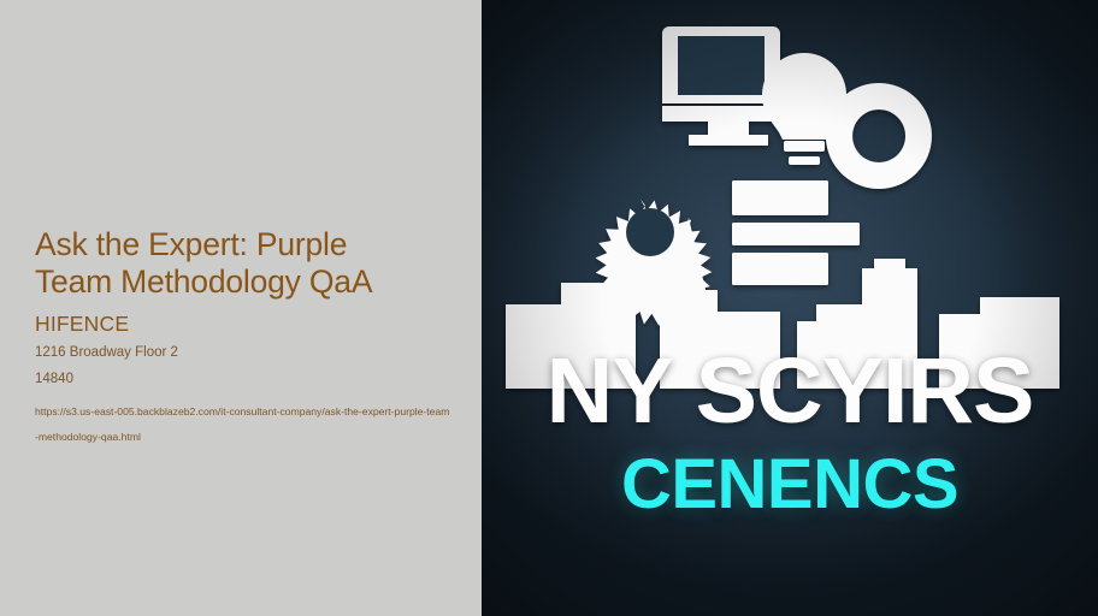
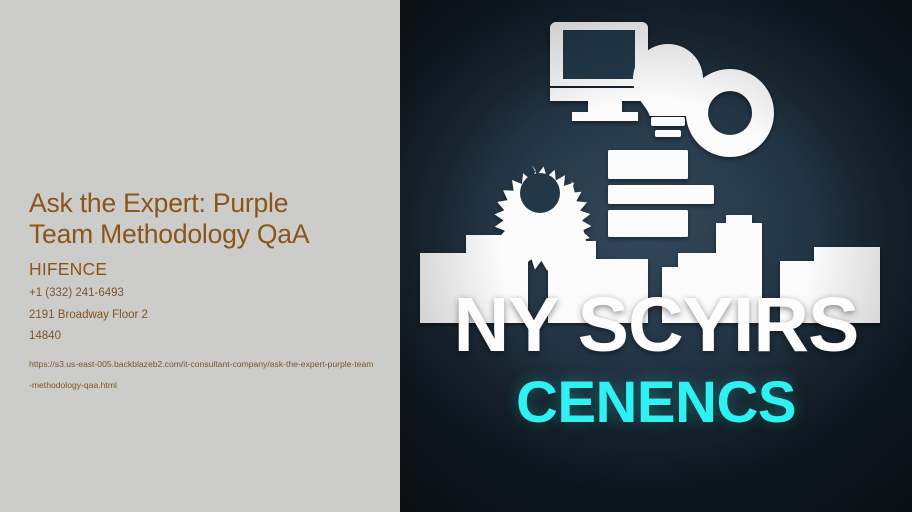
  Ask the Expert: Purple
  Team Methodology QaA
  HIFENCE
+ +1 (332) 241-6493
- 1216 Broadway Floor 2
+ 2191 Broadway Floor 2
  14840
  https://s3.us-east-005.backblazeb2.com/it-consultant-company/ask-the-expert-purple-team-methodology-qaa.html
  NY SCYIRS
  CENENCS
